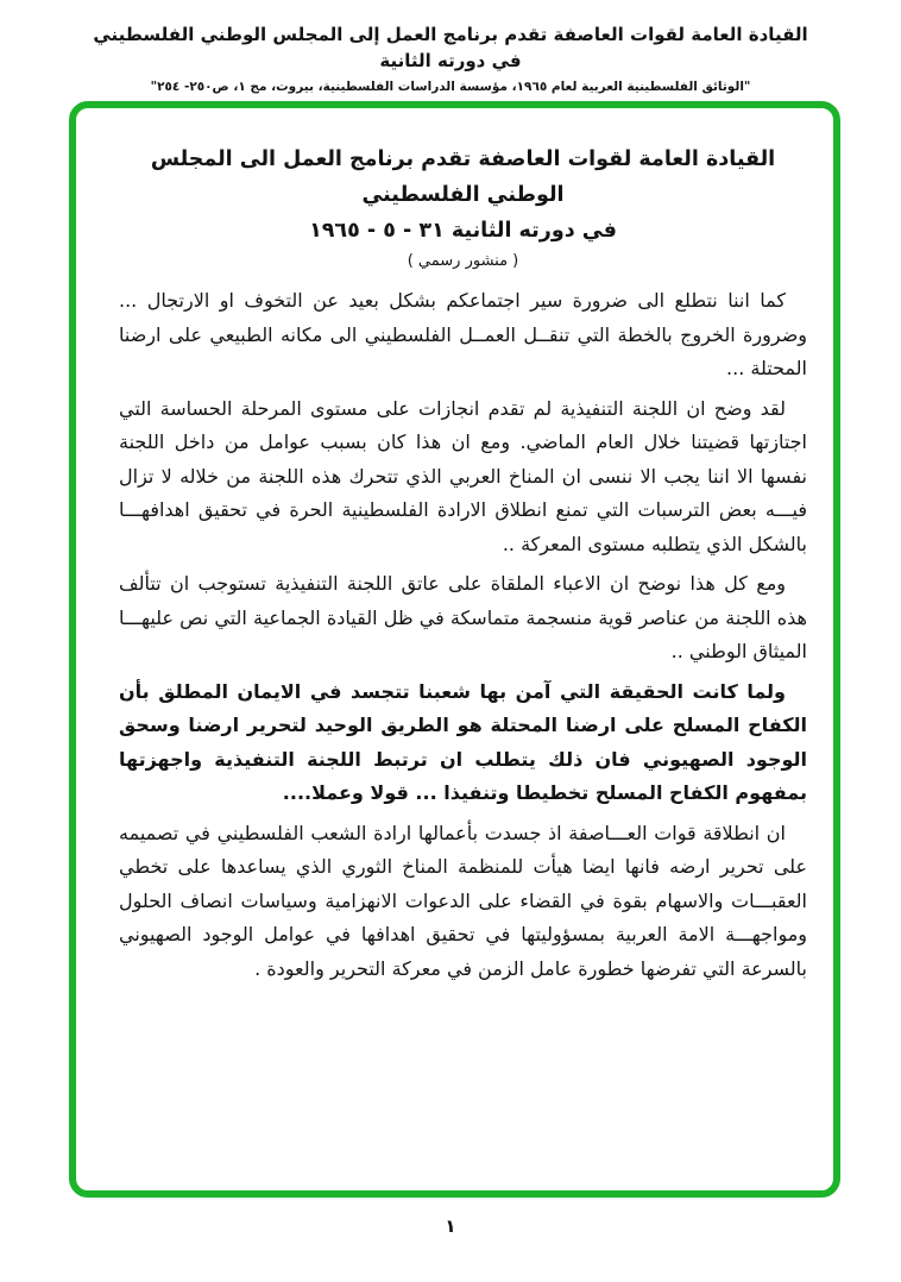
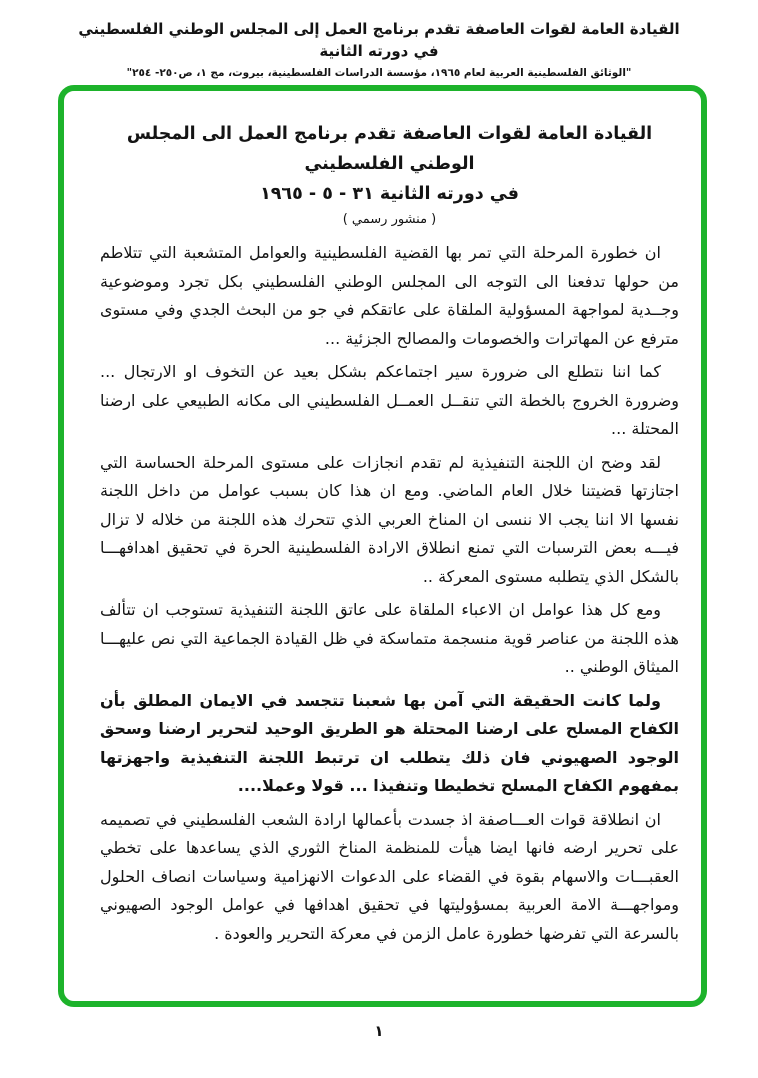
  القيادة العامة لقوات العاصفة تقدم برنامج العمل إلى المجلس الوطني الفلسطيني في دورته الثانية
  "الوثائق الفلسطينية العربية لعام ١٩٦٥، مؤسسة الدراسات الفلسطينية، بيروت، مج ١، ص٢٥٠- ٢٥٤"
  القيادة العامة لقوات العاصفة تقدم برنامج العمل الى المجلس الوطني الفلسطيني
  في دورته الثانية ٣١ - ٥ - ١٩٦٥
  ( منشور رسمي )
+ ان خطورة المرحلة التي تمر بها القضية الفلسطينية والعوامل المتشعبة التي تتلاطم من حولها تدفعنا الى التوجه الى المجلس الوطني الفلسطيني بكل تجرد وموضوعية وجــدية لمواجهة المسؤولية الملقاة على عاتقكم في جو من البحث الجدي وفي مستوى مترفع عن المهاترات والخصومات والمصالح الجزئية ...
  كما اننا نتطلع الى ضرورة سير اجتماعكم بشكل بعيد عن التخوف او الارتجال ... وضرورة الخروج بالخطة التي تنقــل العمــل الفلسطيني الى مكانه الطبيعي على ارضنا المحتلة ...
  لقد وضح ان اللجنة التنفيذية لم تقدم انجازات على مستوى المرحلة الحساسة التي اجتازتها قضيتنا خلال العام الماضي. ومع ان هذا كان بسبب عوامل من داخل اللجنة نفسها الا اننا يجب الا ننسى ان المناخ العربي الذي تتحرك هذه اللجنة من خلاله لا تزال فيـــه بعض الترسبات التي تمنع انطلاق الارادة الفلسطينية الحرة في تحقيق اهدافهـــا بالشكل الذي يتطلبه مستوى المعركة ..
- ومع كل هذا نوضح ان الاعباء الملقاة على عاتق اللجنة التنفيذية تستوجب ان تتألف هذه اللجنة من عناصر قوية منسجمة متماسكة في ظل القيادة الجماعية التي نص عليهـــا الميثاق الوطني ..
+ ومع كل هذا عوامل ان الاعباء الملقاة على عاتق اللجنة التنفيذية تستوجب ان تتألف هذه اللجنة من عناصر قوية منسجمة متماسكة في ظل القيادة الجماعية التي نص عليهـــا الميثاق الوطني ..
  ولما كانت الحقيقة التي آمن بها شعبنا تتجسد في الايمان المطلق بأن الكفاح المسلح على ارضنا المحتلة هو الطريق الوحيد لتحرير ارضنا وسحق الوجود الصهيوني فان ذلك يتطلب ان ترتبط اللجنة التنفيذية واجهزتها بمفهوم الكفاح المسلح تخطيطا وتنفيذا ... قولا وعملا....
  ان انطلاقة قوات العـــاصفة اذ جسدت بأعمالها ارادة الشعب الفلسطيني في تصميمه على تحرير ارضه فانها ايضا هيأت للمنظمة المناخ الثوري الذي يساعدها على تخطي العقبـــات والاسهام بقوة في القضاء على الدعوات الانهزامية وسياسات انصاف الحلول ومواجهـــة الامة العربية بمسؤوليتها في تحقيق اهدافها في عوامل الوجود الصهيوني بالسرعة التي تفرضها خطورة عامل الزمن في معركة التحرير والعودة .
  ١
